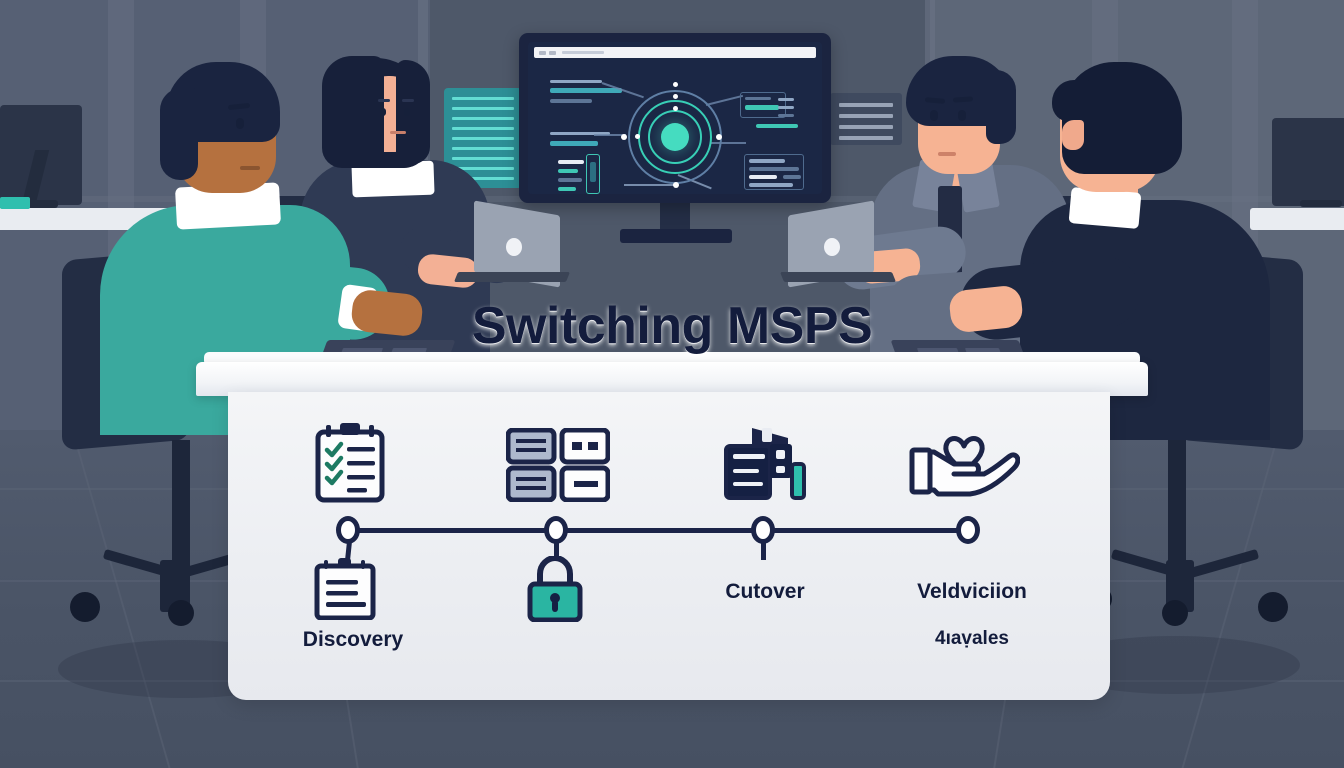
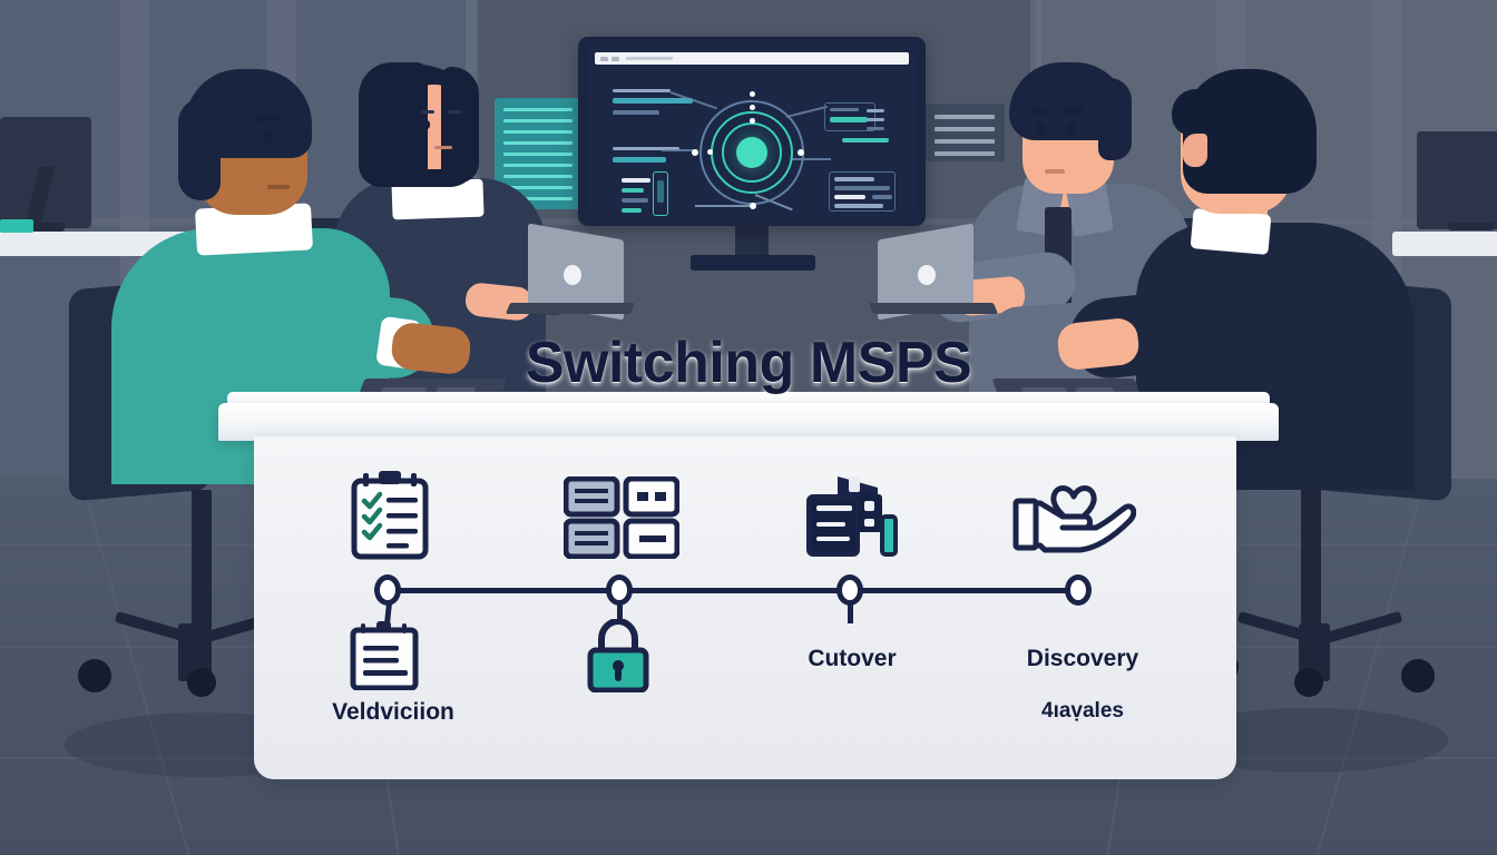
  Switching MSPS
- Discovery
+ Veldviciion
  Cutover
- Veldviciion
+ Discovery
  4ıaṿales
